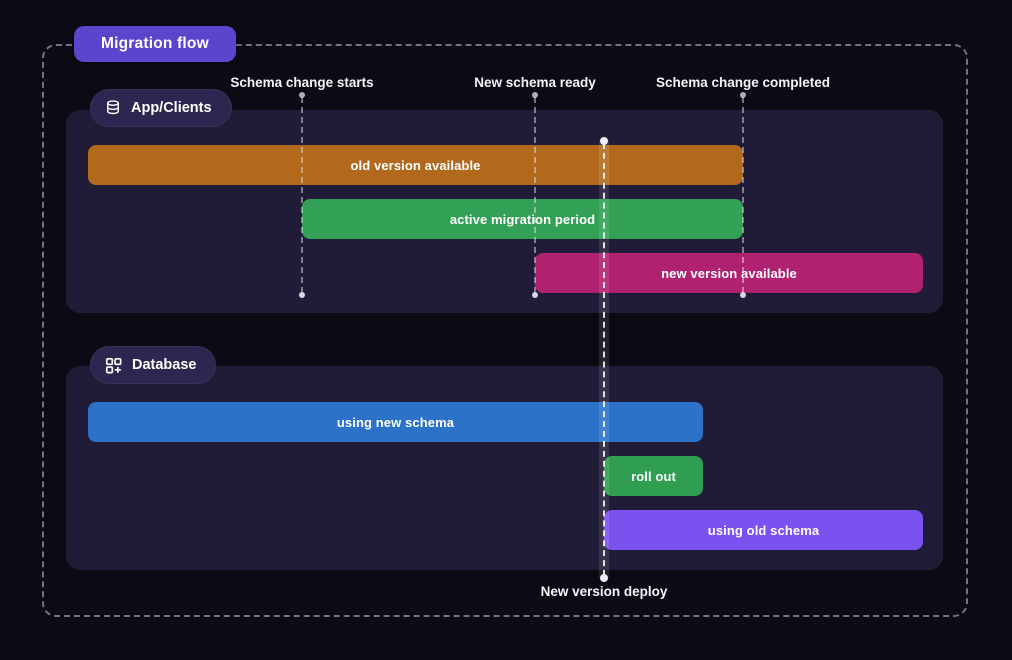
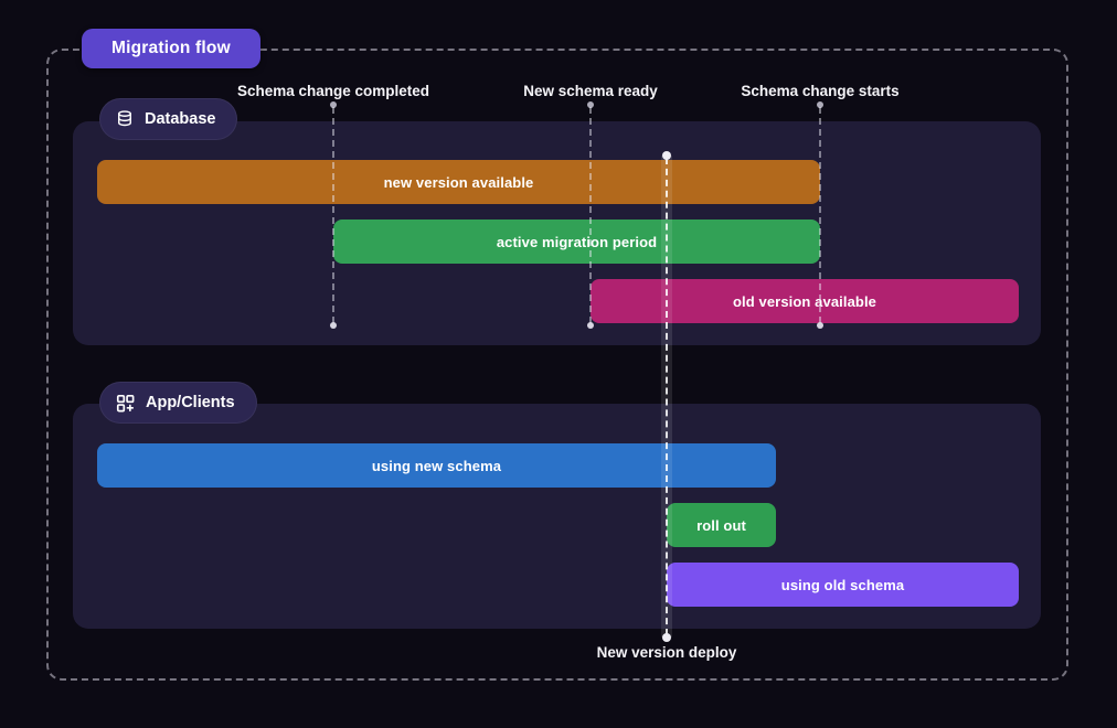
  Migration flow
- Schema change starts
+ Schema change completed
  New schema ready
- Schema change completed
+ Schema change starts
- App/Clients
+ Database
- old version available
+ new version available
  active migration period
- new version available
+ old version available
- Database
+ App/Clients
  using new schema
  roll out
  using old schema
  New version deploy
